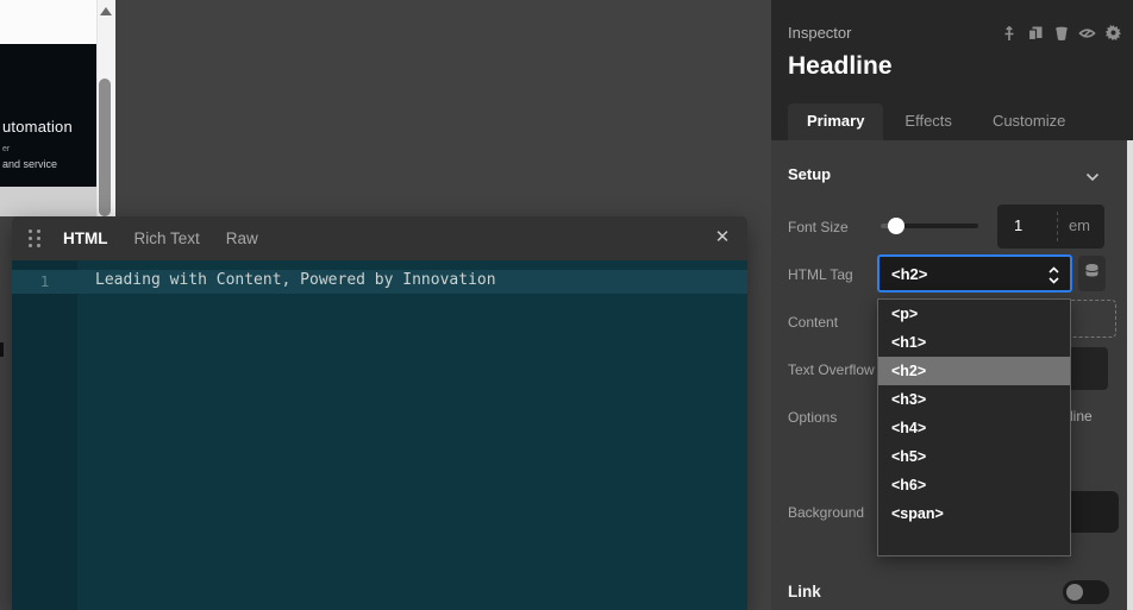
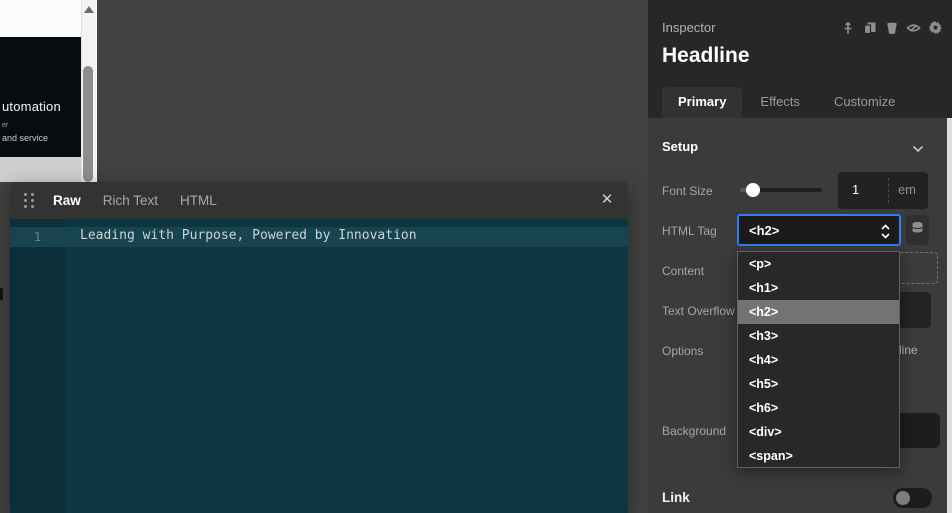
  utomation
  and service
- HTML
+ Raw
  Rich Text
- Raw
+ HTML
  ✕
  1
- Leading with Content, Powered by Innovation
+ Leading with Purpose, Powered by Innovation
  Inspector
  Headline
  Primary
  Effects
  Customize
  Setup
  Font Size
  1
  em
  HTML Tag
  <h2>
  Content
  Text Overflow
  Options
  Background
  Link
  <p>
  <h1>
  <h2>
  <h3>
  <h4>
  <h5>
  <h6>
+ <div>
  <span>
